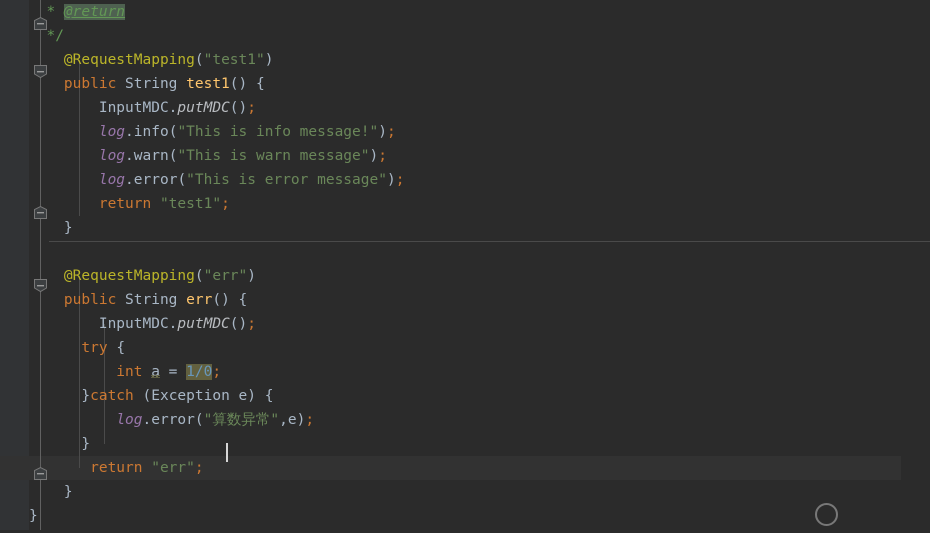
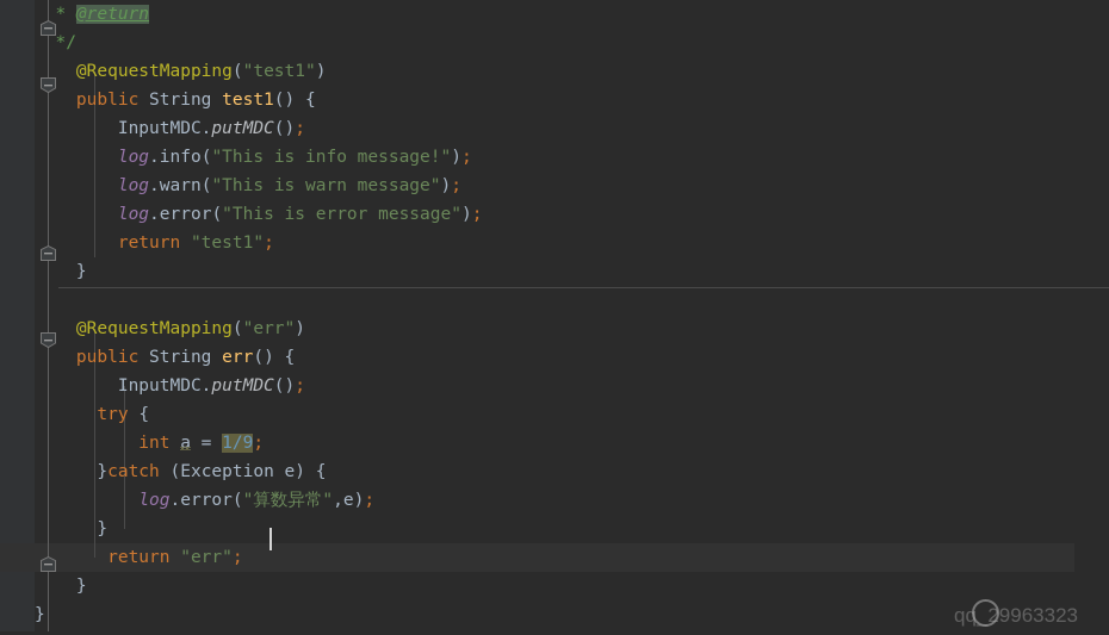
  * @return
  */
  @RequestMapping("test1")
  public String test1() {
  InputMDC.putMDC();
  log.info("This is info message!");
  log.warn("This is warn message");
  log.error("This is error message");
  return "test1";
  }
  @RequestMapping("err")
  public String err() {
  InputMDC.putMDC();
  try {
- int a = 1/0;
+ int a = 1/9;
  }catch (Exception e) {
  log.error("算数异常",e);
  }
  return "err";
  }
  }
+ qq_29963323
